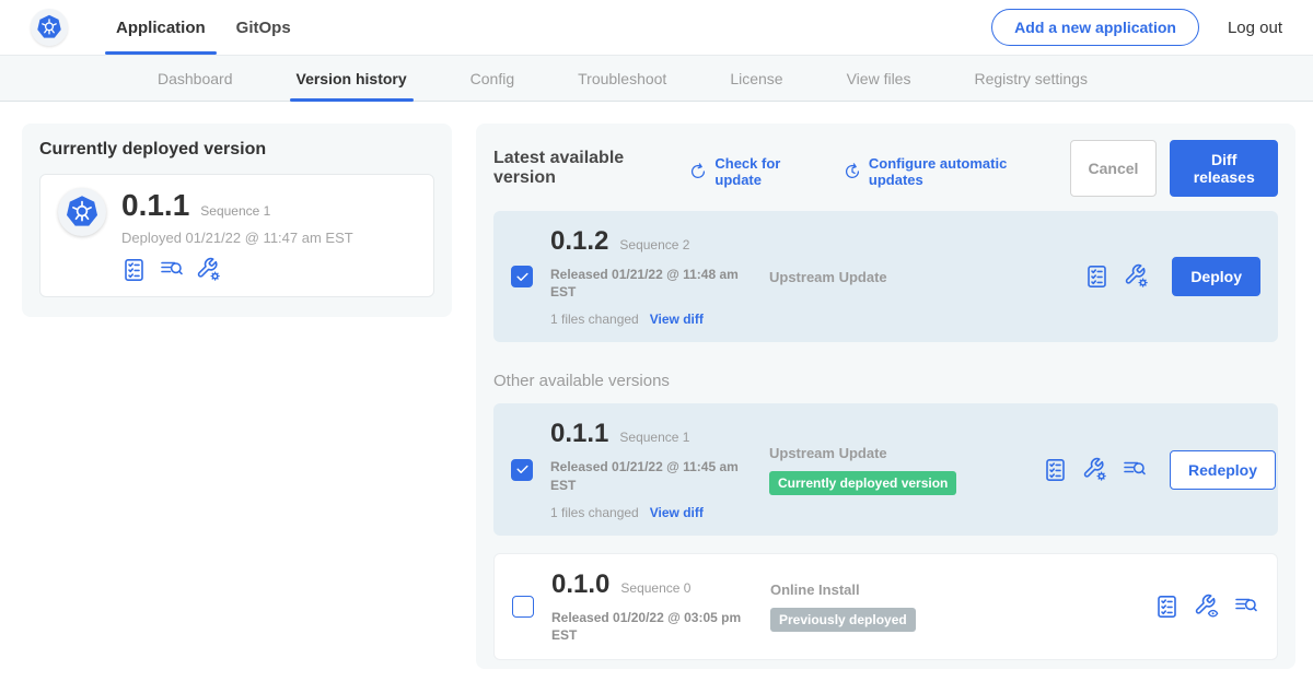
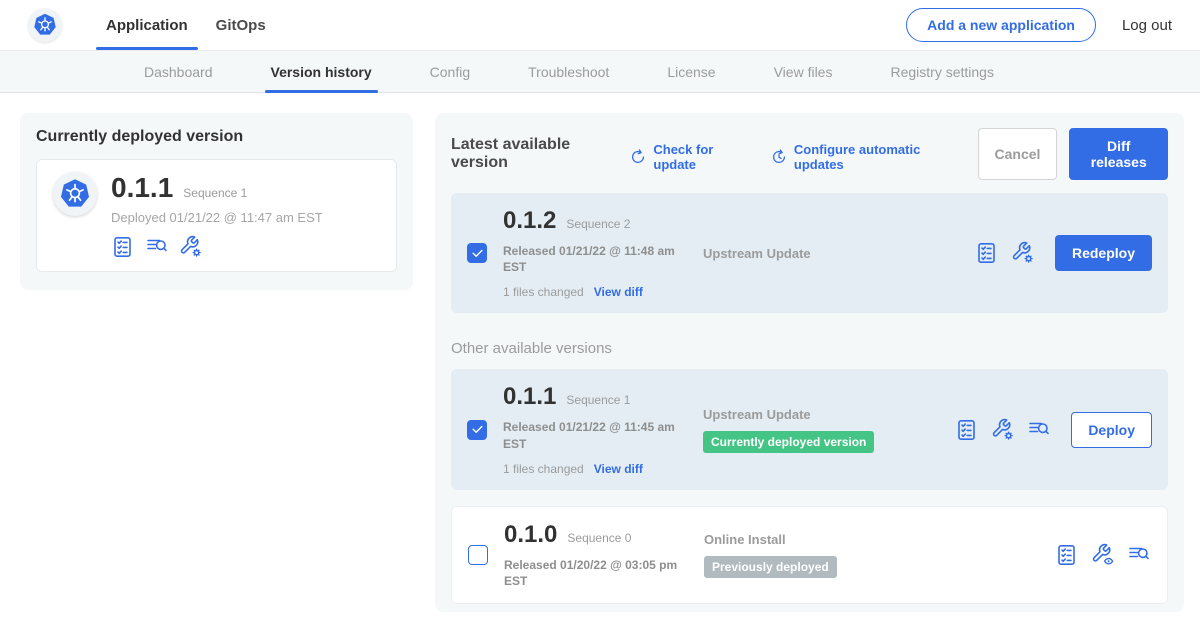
  Application
  GitOps
  Add a new application
  Log out
  Dashboard
  Version history
  Config
  Troubleshoot
  License
  View files
  Registry settings
  Currently deployed version
  0.1.1
  Sequence 1
  Deployed 01/21/22 @ 11:47 am EST
  Latest available version
  Check for update
  Configure automatic updates
  Cancel
  Diff releases
  0.1.2
  Sequence 2
  Released 01/21/22 @ 11:48 am EST
  1 files changed
  View diff
  Upstream Update
- Deploy
+ Redeploy
  Other available versions
  0.1.1
  Sequence 1
  Released 01/21/22 @ 11:45 am EST
  1 files changed
  View diff
  Upstream Update
  Currently deployed version
- Redeploy
+ Deploy
  0.1.0
  Sequence 0
  Released 01/20/22 @ 03:05 pm EST
  Online Install
  Previously deployed
